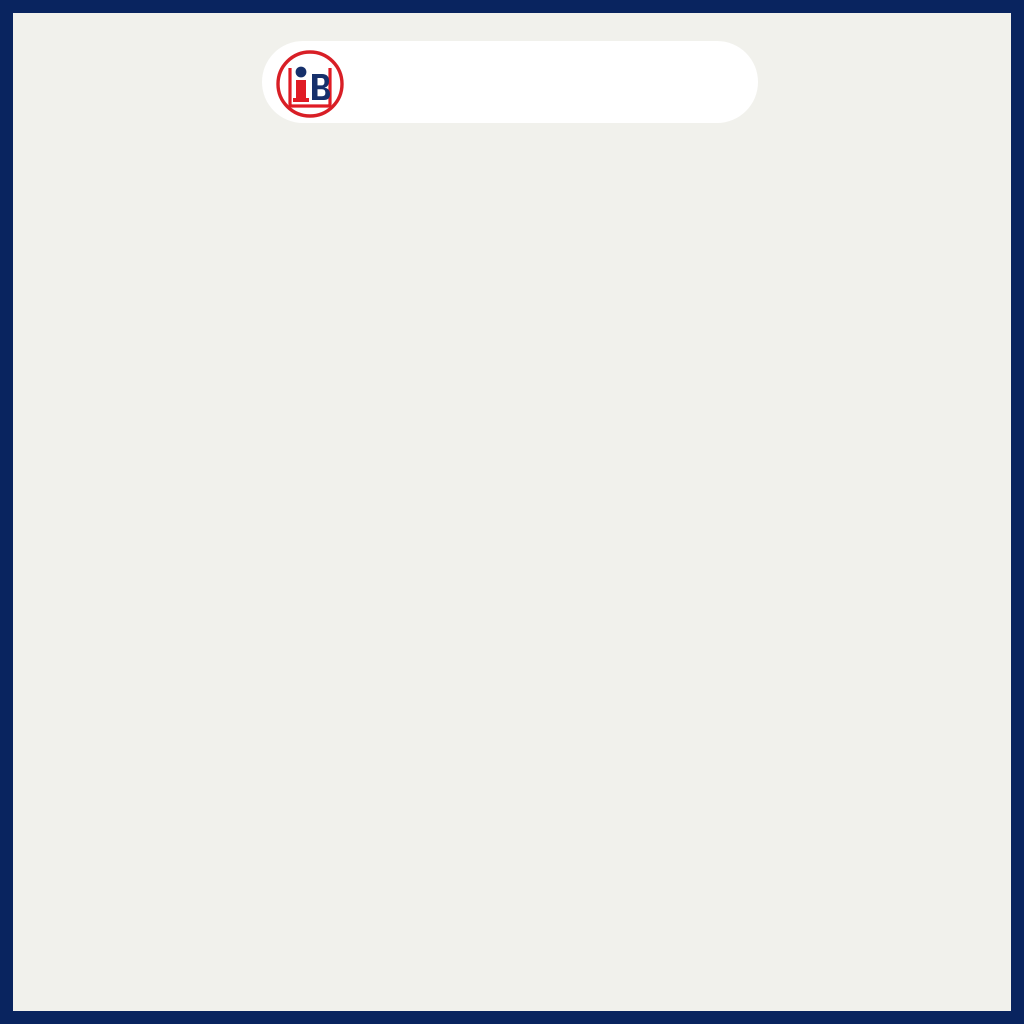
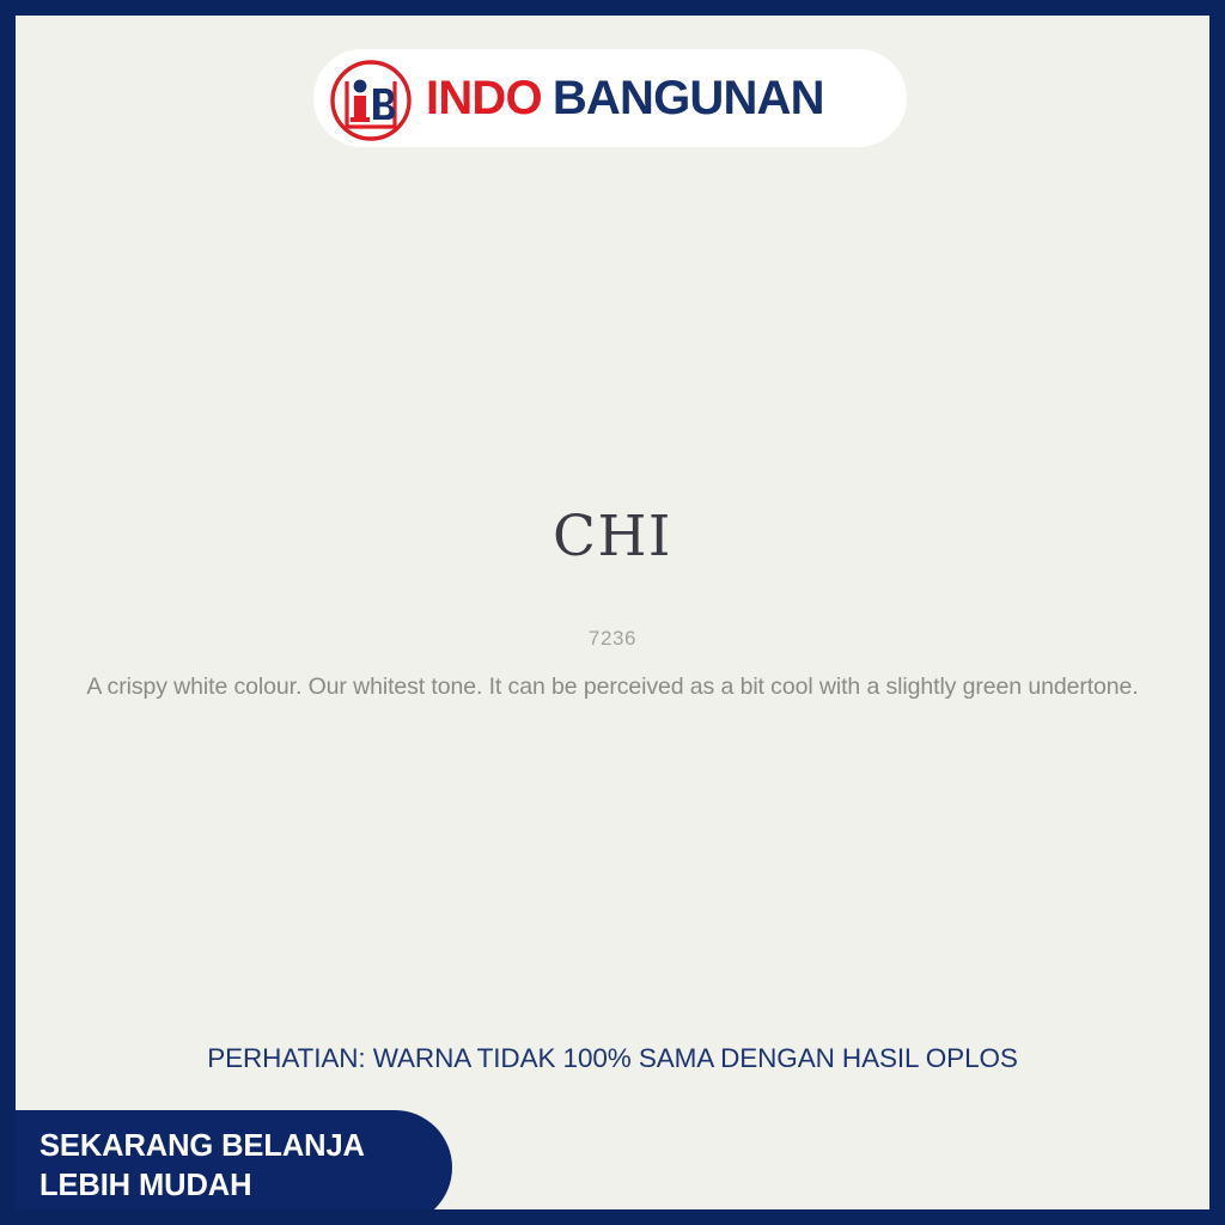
+ INDO
+ BANGUNAN
+ CHI
+ 7236
+ A crispy white colour. Our whitest tone. It can be perceived as a bit cool with a slightly green undertone.
+ PERHATIAN: WARNA TIDAK 100% SAMA DENGAN HASIL OPLOS
+ SEKARANG BELANJA
+ LEBIH MUDAH
